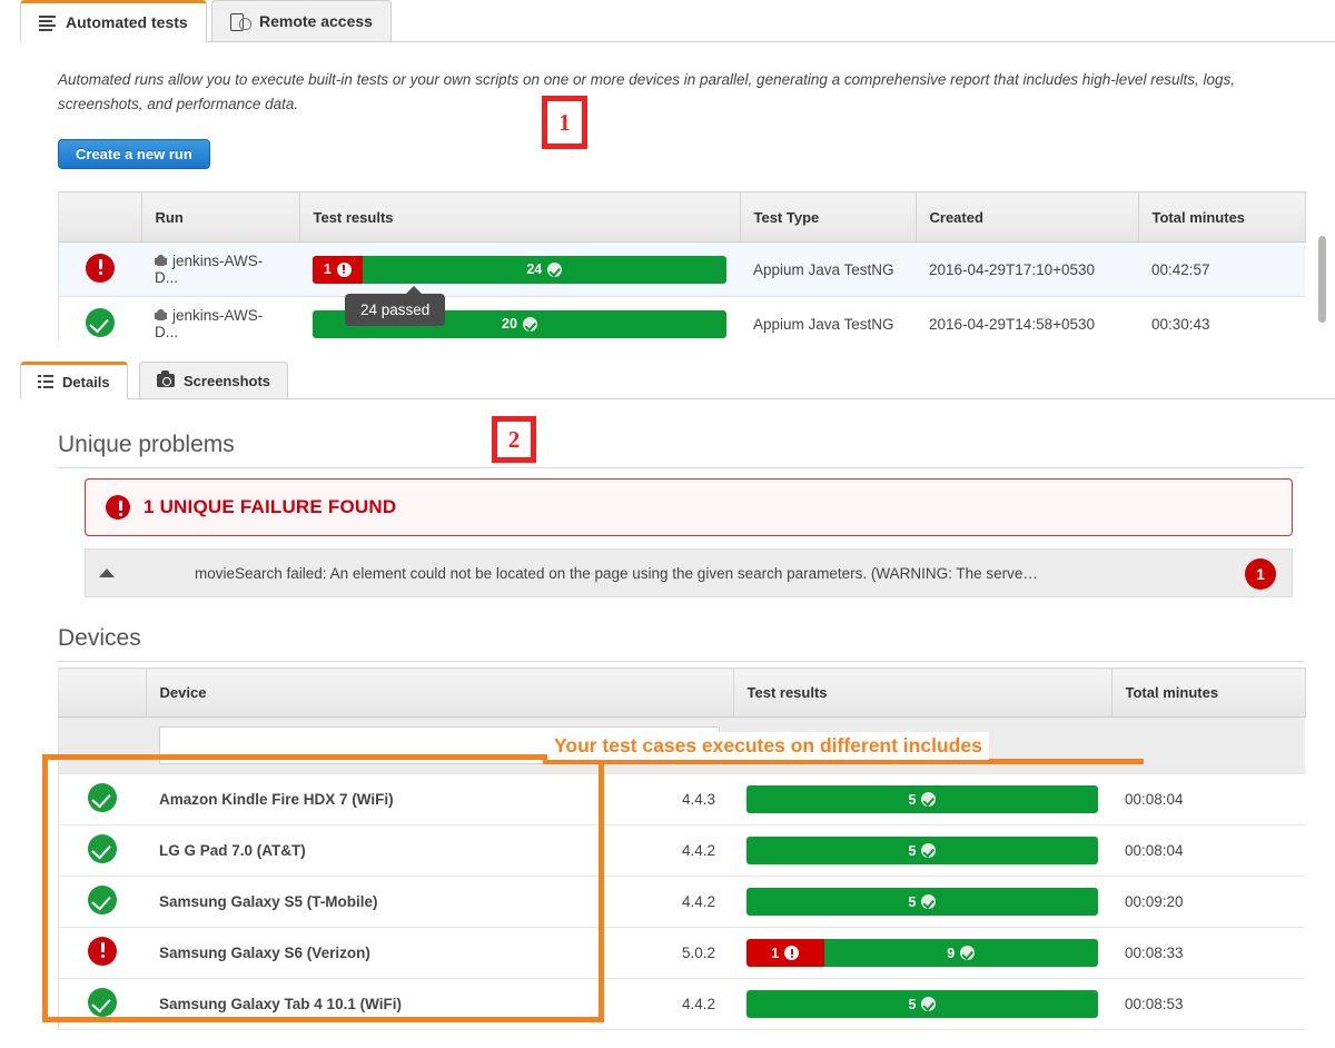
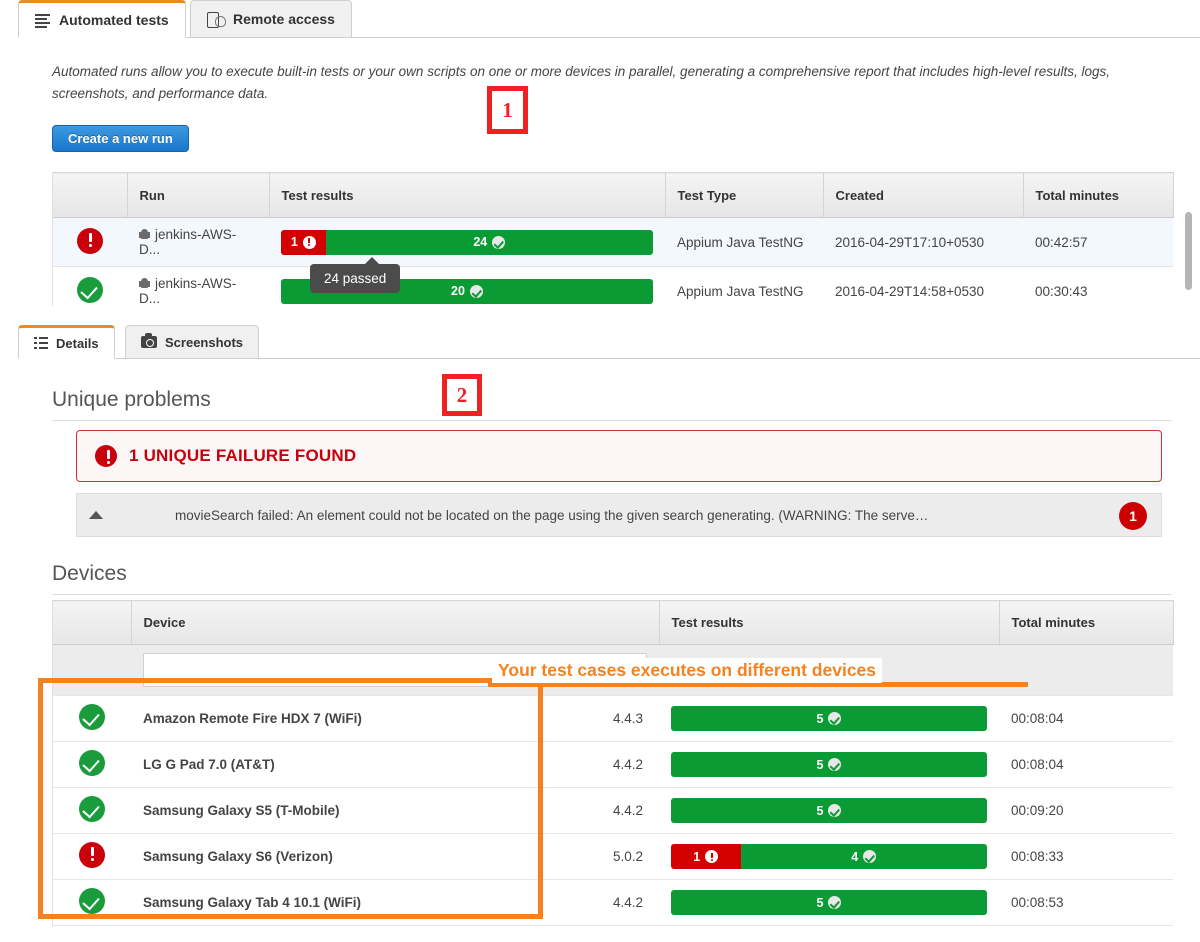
  Automated tests
  Remote access
  Automated runs allow you to execute built-in tests or your own scripts on one or more devices in parallel, generating a comprehensive report that includes high-level results, logs, screenshots, and performance data.
  Create a new run
  1
  2
  	Run	Test results	Test Type	Created	Total minutes
  	jenkins-AWS-D...	1 24	Appium Java TestNG	2016-04-29T17:10+0530	00:42:57
  	jenkins-AWS-D...	20	Appium Java TestNG	2016-04-29T14:58+0530	00:30:43
  24 passed
  Details
  Screenshots
  Unique problems
  1 UNIQUE FAILURE FOUND
- movieSearch failed: An element could not be located on the page using the given search parameters. (WARNING: The serve…
+ movieSearch failed: An element could not be located on the page using the given search generating. (WARNING: The serve…
  1
  Devices
  	Device	Test results	Total minutes
- 	Amazon Kindle Fire HDX 7 (WiFi)	4.4.3	5	00:08:04
+ 	Amazon Remote Fire HDX 7 (WiFi)	4.4.3	5	00:08:04
  	LG G Pad 7.0 (AT&T)	4.4.2	5	00:08:04
  	Samsung Galaxy S5 (T-Mobile)	4.4.2	5	00:09:20
- 	Samsung Galaxy S6 (Verizon)	5.0.2	1 9	00:08:33
+ 	Samsung Galaxy S6 (Verizon)	5.0.2	1 4	00:08:33
  	Samsung Galaxy Tab 4 10.1 (WiFi)	4.4.2	5	00:08:53
- Your test cases executes on different includes
+ Your test cases executes on different devices
